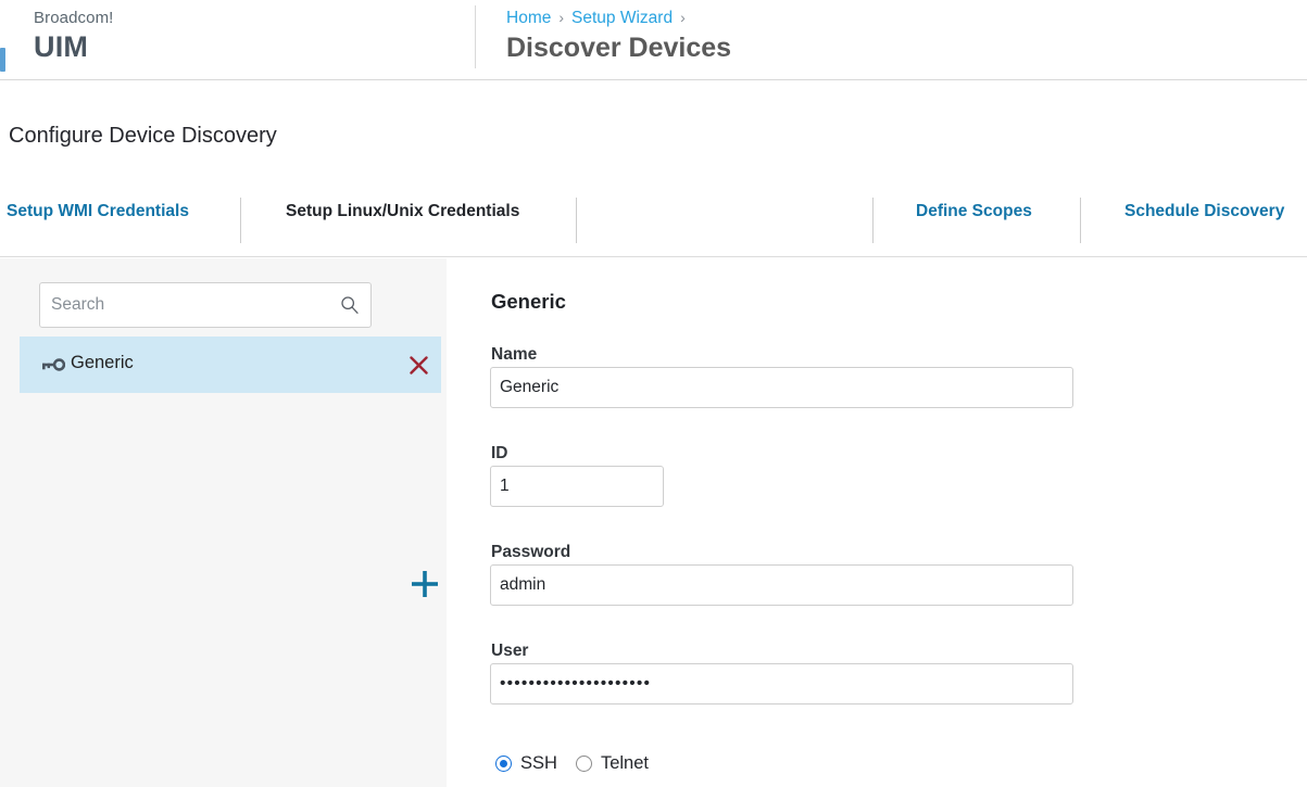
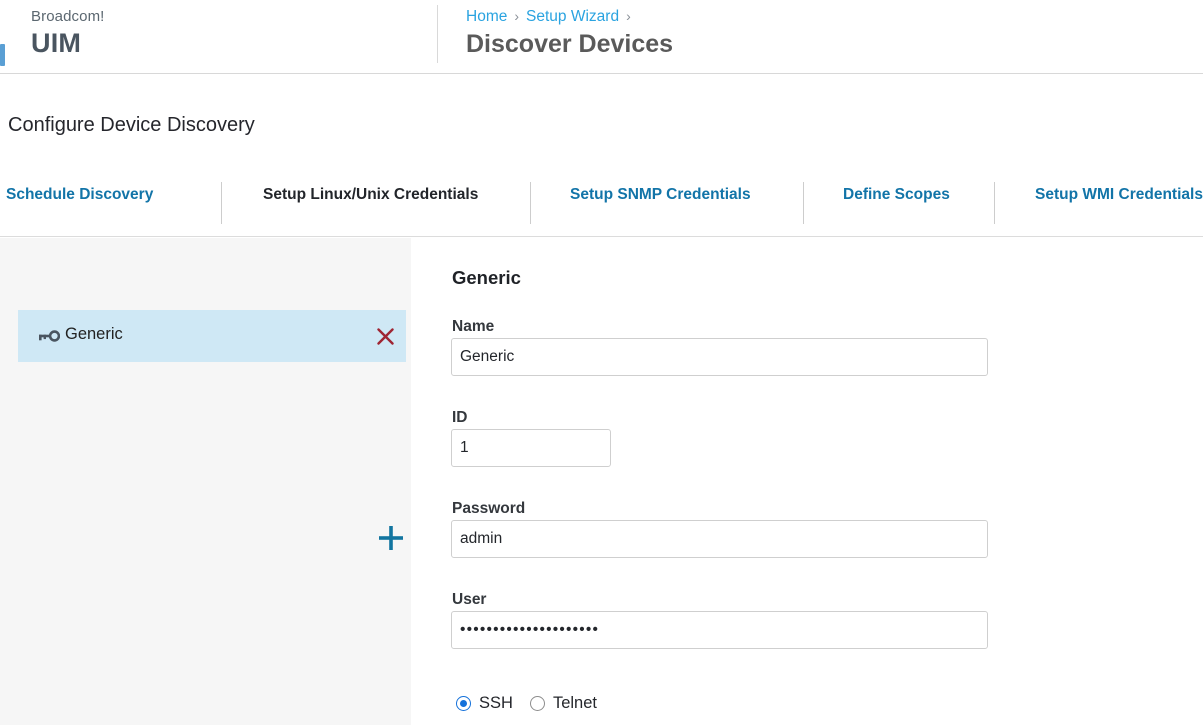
  Broadcom!
  UIM
  Home › Setup Wizard ›
  Discover Devices
  Configure Device Discovery
- Setup WMI Credentials
+ Schedule Discovery
  Setup Linux/Unix Credentials
+ Setup SNMP Credentials
  Define Scopes
- Schedule Discovery
+ Setup WMI Credentials
- Search
  Generic
  Generic
  Name
  Generic
  ID
  1
  Password
  admin
  User
  •••••••••••••••••••••
  SSH
  Telnet
